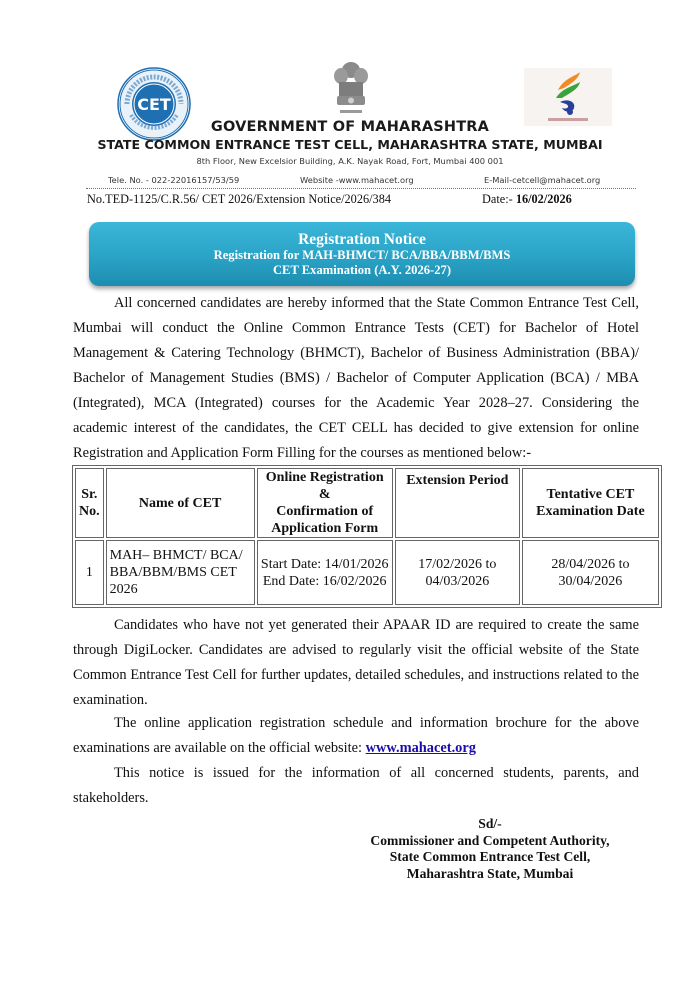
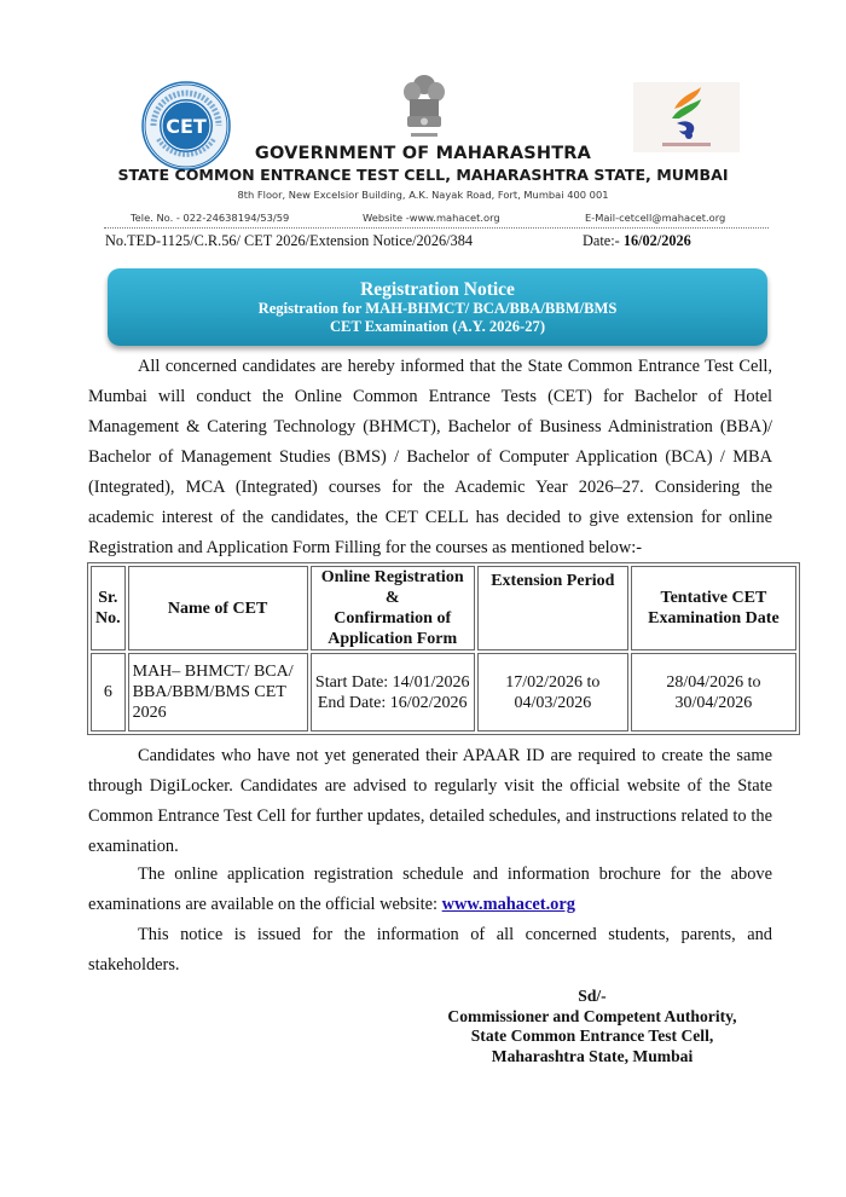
  CET
  GOVERNMENT OF MAHARASHTRA
  STATE COMMON ENTRANCE TEST CELL, MAHARASHTRA STATE, MUMBAI
  8th Floor, New Excelsior Building, A.K. Nayak Road, Fort, Mumbai 400 001
- Tele. No. - 022-22016157/53/59
+ Tele. No. - 022-24638194/53/59
  Website -www.mahacet.org
  E-Mail-cetcell@mahacet.org
  No.TED-1125/C.R.56/ CET 2026/Extension Notice/2026/384
  Date:- 16/02/2026
  Registration Notice
  Registration for MAH-BHMCT/ BCA/BBA/BBM/BMS
  CET Examination (A.Y. 2026-27)
- All concerned candidates are hereby informed that the State Common Entrance Test Cell, Mumbai will conduct the Online Common Entrance Tests (CET) for Bachelor of Hotel Management & Catering Technology (BHMCT), Bachelor of Business Administration (BBA)/ Bachelor of Management Studies (BMS) / Bachelor of Computer Application (BCA) / MBA (Integrated), MCA (Integrated) courses for the Academic Year 2028–27. Considering the academic interest of the candidates, the CET CELL has decided to give extension for online Registration and Application Form Filling for the courses as mentioned below:-
+ All concerned candidates are hereby informed that the State Common Entrance Test Cell, Mumbai will conduct the Online Common Entrance Tests (CET) for Bachelor of Hotel Management & Catering Technology (BHMCT), Bachelor of Business Administration (BBA)/ Bachelor of Management Studies (BMS) / Bachelor of Computer Application (BCA) / MBA (Integrated), MCA (Integrated) courses for the Academic Year 2026–27. Considering the academic interest of the candidates, the CET CELL has decided to give extension for online Registration and Application Form Filling for the courses as mentioned below:-
  Sr.No.	Name of CET	Online Registration &Confirmation ofApplication Form	Extension Period	Tentative CETExamination Date
- 1	MAH– BHMCT/ BCA/BBA/BBM/BMS CET2026	Start Date: 14/01/2026End Date: 16/02/2026	17/02/2026 to04/03/2026	28/04/2026 to30/04/2026
+ 6	MAH– BHMCT/ BCA/BBA/BBM/BMS CET2026	Start Date: 14/01/2026End Date: 16/02/2026	17/02/2026 to04/03/2026	28/04/2026 to30/04/2026
  Candidates who have not yet generated their APAAR ID are required to create the same through DigiLocker. Candidates are advised to regularly visit the official website of the State Common Entrance Test Cell for further updates, detailed schedules, and instructions related to the examination.
  The online application registration schedule and information brochure for the above examinations are available on the official website: www.mahacet.org
  This notice is issued for the information of all concerned students, parents, and stakeholders.
  Sd/-
  Commissioner and Competent Authority,
  State Common Entrance Test Cell,
  Maharashtra State, Mumbai
